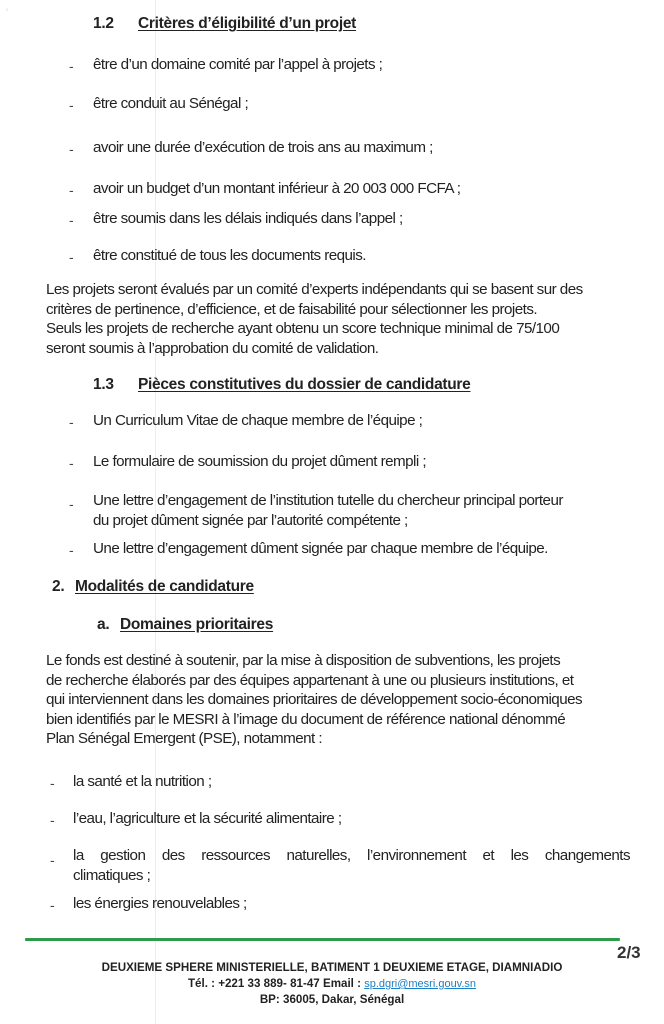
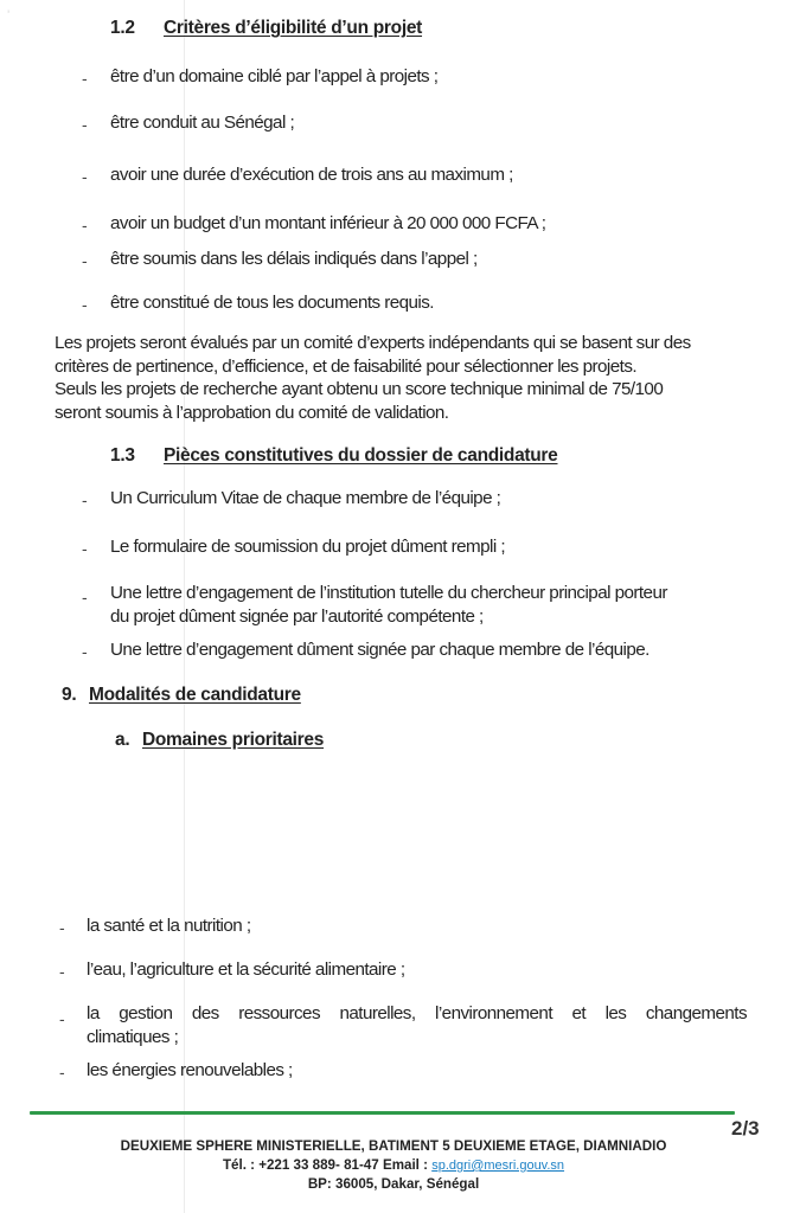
  1.2 Critères d’éligibilité d’un projet
  -
- être d’un domaine comité par l’appel à projets ;
+ être d’un domaine ciblé par l’appel à projets ;
  -
  être conduit au Sénégal ;
  -
  avoir une durée d’exécution de trois ans au maximum ;
  -
- avoir un budget d’un montant inférieur à 20 003 000 FCFA ;
+ avoir un budget d’un montant inférieur à 20 000 000 FCFA ;
  -
  être soumis dans les délais indiqués dans l’appel ;
  -
  être constitué de tous les documents requis.
  Les projets seront évalués par un comité d’experts indépendants qui se basent sur des
  critères de pertinence, d’efficience, et de faisabilité pour sélectionner les projets.
  Seuls les projets de recherche ayant obtenu un score technique minimal de 75/100
  seront soumis à l’approbation du comité de validation.
  1.3 Pièces constitutives du dossier de candidature
  -
  Un Curriculum Vitae de chaque membre de l’équipe ;
  -
  Le formulaire de soumission du projet dûment rempli ;
  -
  Une lettre d’engagement de l’institution tutelle du chercheur principal porteur
  du projet dûment signée par l’autorité compétente ;
  -
  Une lettre d’engagement dûment signée par chaque membre de l’équipe.
- 2. Modalités de candidature
+ 9. Modalités de candidature
  a. Domaines prioritaires
- Le fonds est destiné à soutenir, par la mise à disposition de subventions, les projets
- de recherche élaborés par des équipes appartenant à une ou plusieurs institutions, et
- qui interviennent dans les domaines prioritaires de développement socio-économiques
- bien identifiés par le MESRI à l’image du document de référence national dénommé
- Plan Sénégal Emergent (PSE), notamment :
  -
  la santé et la nutrition ;
  -
  l’eau, l’agriculture et la sécurité alimentaire ;
  -
  la gestion des ressources naturelles, l’environnement et les changements
  climatiques ;
  -
  les énergies renouvelables ;
  2/3
- DEUXIEME SPHERE MINISTERIELLE, BATIMENT 1 DEUXIEME ETAGE, DIAMNIADIO
+ DEUXIEME SPHERE MINISTERIELLE, BATIMENT 5 DEUXIEME ETAGE, DIAMNIADIO
  Tél. : +221 33 889- 81-47 Email : sp.dgri@mesri.gouv.sn
  BP: 36005, Dakar, Sénégal
